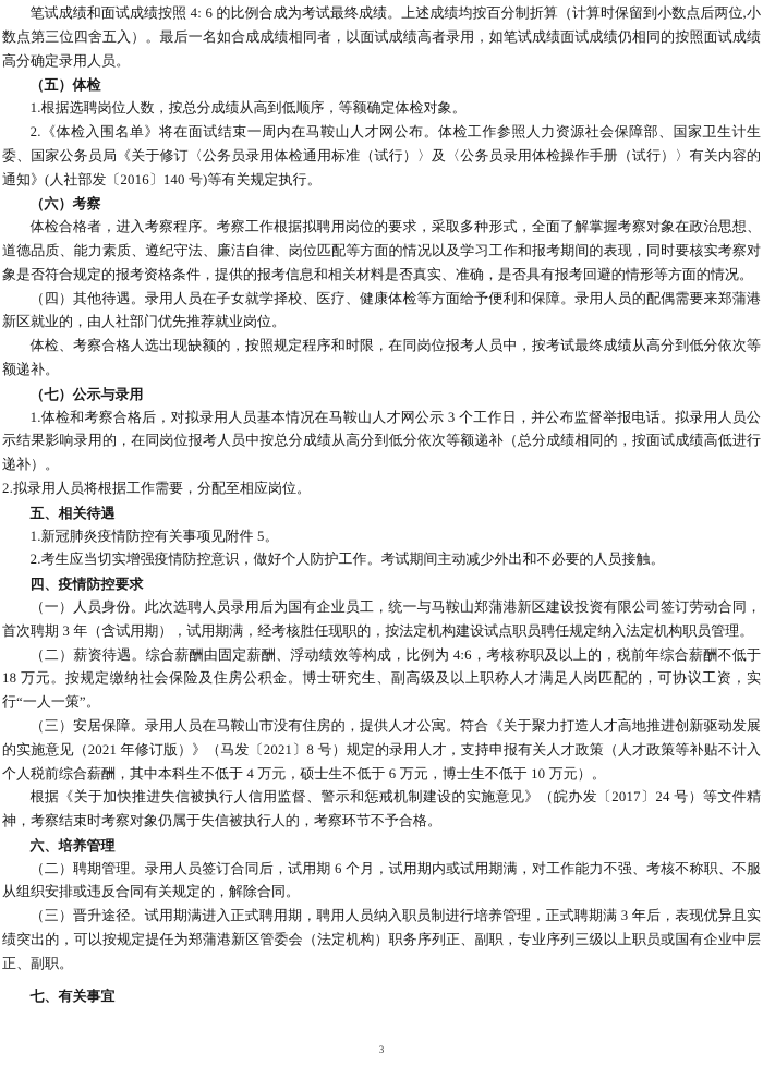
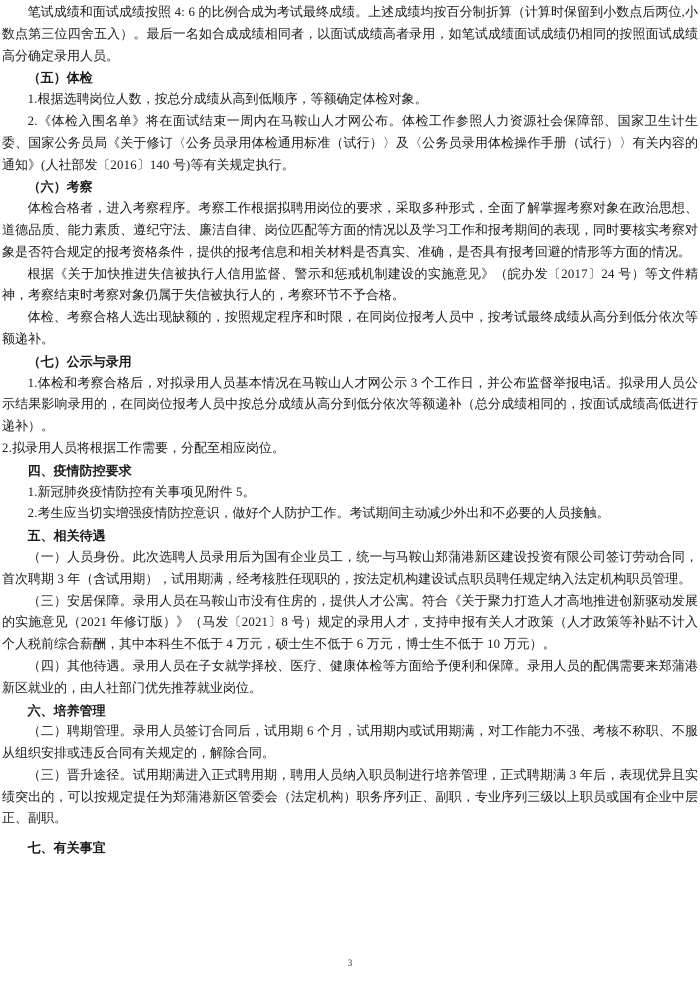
  笔试成绩和面试成绩按照 4: 6 的比例合成为考试最终成绩。上述成绩均按百分制折算（计算时保留到小数点后两位,小数点第三位四舍五入）。最后一名如合成成绩相同者，以面试成绩高者录用，如笔试成绩面试成绩仍相同的按照面试成绩高分确定录用人员。
  （五）体检
  1.根据选聘岗位人数，按总分成绩从高到低顺序，等额确定体检对象。
  2.《体检入围名单》将在面试结束一周内在马鞍山人才网公布。体检工作参照人力资源社会保障部、国家卫生计生委、国家公务员局《关于修订〈公务员录用体检通用标准（试行）〉及〈公务员录用体检操作手册（试行）〉有关内容的通知》(人社部发〔2016〕140 号)等有关规定执行。
  （六）考察
  体检合格者，进入考察程序。考察工作根据拟聘用岗位的要求，采取多种形式，全面了解掌握考察对象在政治思想、道德品质、能力素质、遵纪守法、廉洁自律、岗位匹配等方面的情况以及学习工作和报考期间的表现，同时要核实考察对象是否符合规定的报考资格条件，提供的报考信息和相关材料是否真实、准确，是否具有报考回避的情形等方面的情况。
- （四）其他待遇。录用人员在子女就学择校、医疗、健康体检等方面给予便利和保障。录用人员的配偶需要来郑蒲港新区就业的，由人社部门优先推荐就业岗位。
+ 根据《关于加快推进失信被执行人信用监督、警示和惩戒机制建设的实施意见》（皖办发〔2017〕24 号）等文件精神，考察结束时考察对象仍属于失信被执行人的，考察环节不予合格。
  体检、考察合格人选出现缺额的，按照规定程序和时限，在同岗位报考人员中，按考试最终成绩从高分到低分依次等额递补。
  （七）公示与录用
  1.体检和考察合格后，对拟录用人员基本情况在马鞍山人才网公示 3 个工作日，并公布监督举报电话。拟录用人员公示结果影响录用的，在同岗位报考人员中按总分成绩从高分到低分依次等额递补（总分成绩相同的，按面试成绩高低进行递补）。
  2.拟录用人员将根据工作需要，分配至相应岗位。
- 五、相关待遇
+ 四、疫情防控要求
  1.新冠肺炎疫情防控有关事项见附件 5。
  2.考生应当切实增强疫情防控意识，做好个人防护工作。考试期间主动减少外出和不必要的人员接触。
- 四、疫情防控要求
+ 五、相关待遇
  （一）人员身份。此次选聘人员录用后为国有企业员工，统一与马鞍山郑蒲港新区建设投资有限公司签订劳动合同，首次聘期 3 年（含试用期），试用期满，经考核胜任现职的，按法定机构建设试点职员聘任规定纳入法定机构职员管理。
- （二）薪资待遇。综合薪酬由固定薪酬、浮动绩效等构成，比例为 4:6，考核称职及以上的，税前年综合薪酬不低于 18 万元。按规定缴纳社会保险及住房公积金。博士研究生、副高级及以上职称人才满足人岗匹配的，可协议工资，实行“一人一策”。
  （三）安居保障。录用人员在马鞍山市没有住房的，提供人才公寓。符合《关于聚力打造人才高地推进创新驱动发展的实施意见（2021 年修订版）》（马发〔2021〕8 号）规定的录用人才，支持申报有关人才政策（人才政策等补贴不计入个人税前综合薪酬，其中本科生不低于 4 万元，硕士生不低于 6 万元，博士生不低于 10 万元）。
- 根据《关于加快推进失信被执行人信用监督、警示和惩戒机制建设的实施意见》（皖办发〔2017〕24 号）等文件精神，考察结束时考察对象仍属于失信被执行人的，考察环节不予合格。
+ （四）其他待遇。录用人员在子女就学择校、医疗、健康体检等方面给予便利和保障。录用人员的配偶需要来郑蒲港新区就业的，由人社部门优先推荐就业岗位。
  六、培养管理
  （二）聘期管理。录用人员签订合同后，试用期 6 个月，试用期内或试用期满，对工作能力不强、考核不称职、不服从组织安排或违反合同有关规定的，解除合同。
  （三）晋升途径。试用期满进入正式聘用期，聘用人员纳入职员制进行培养管理，正式聘期满 3 年后，表现优异且实绩突出的，可以按规定提任为郑蒲港新区管委会（法定机构）职务序列正、副职，专业序列三级以上职员或国有企业中层正、副职。
  七、有关事宜
  3
